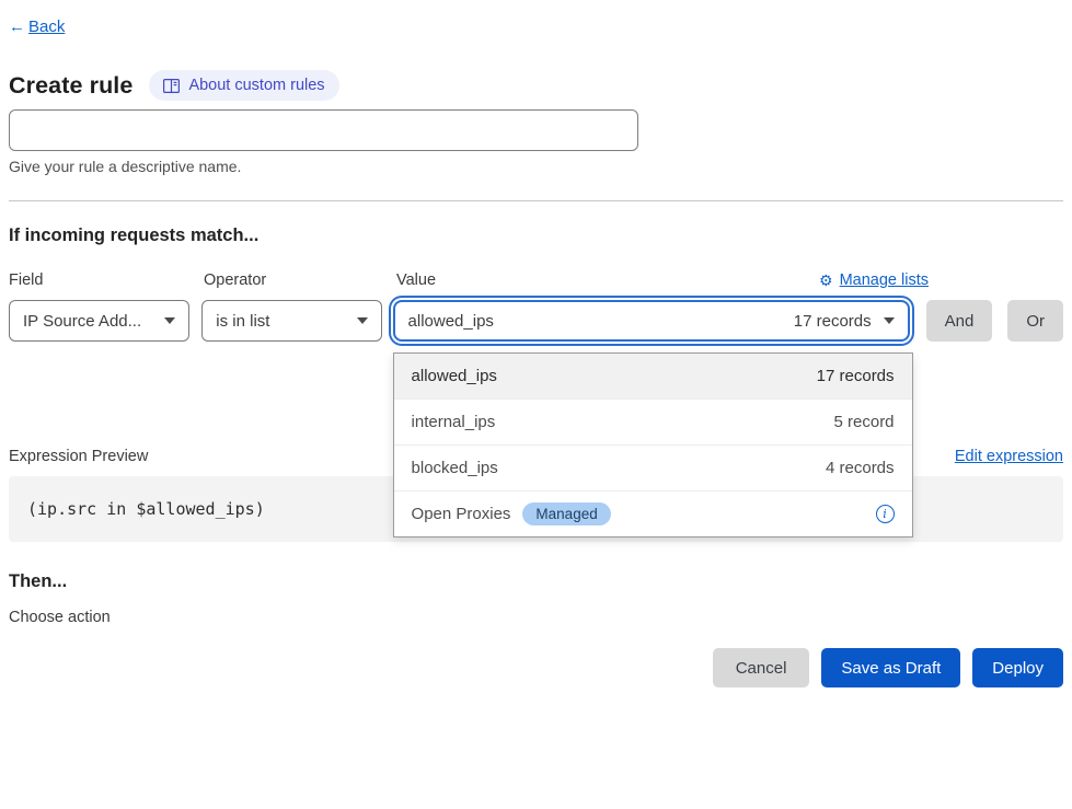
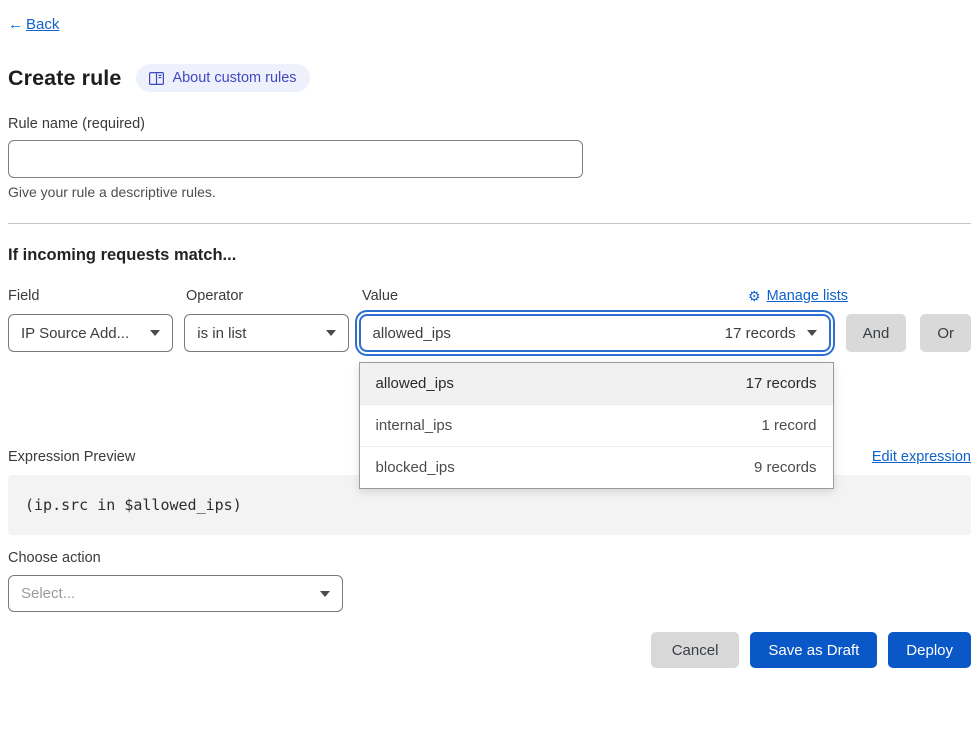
  ←
  Back
  Create rule
  About custom rules
+ Rule name (required)
- Give your rule a descriptive name.
+ Give your rule a descriptive rules.
  If incoming requests match...
  Field
  Operator
  Value
  ⚙
  Manage lists
  IP Source Add...
  is in list
  allowed_ips
  17 records
  allowed_ips
  17 records
  internal_ips
- 5 record
+ 1 record
  blocked_ips
- 4 records
+ 9 records
- Open Proxies
- Managed
- i
  And
  Or
  Expression Preview
  Edit expression
  (ip.src in $allowed_ips)
- Then...
  Choose action
+ Select...
  Cancel
  Save as Draft
  Deploy
